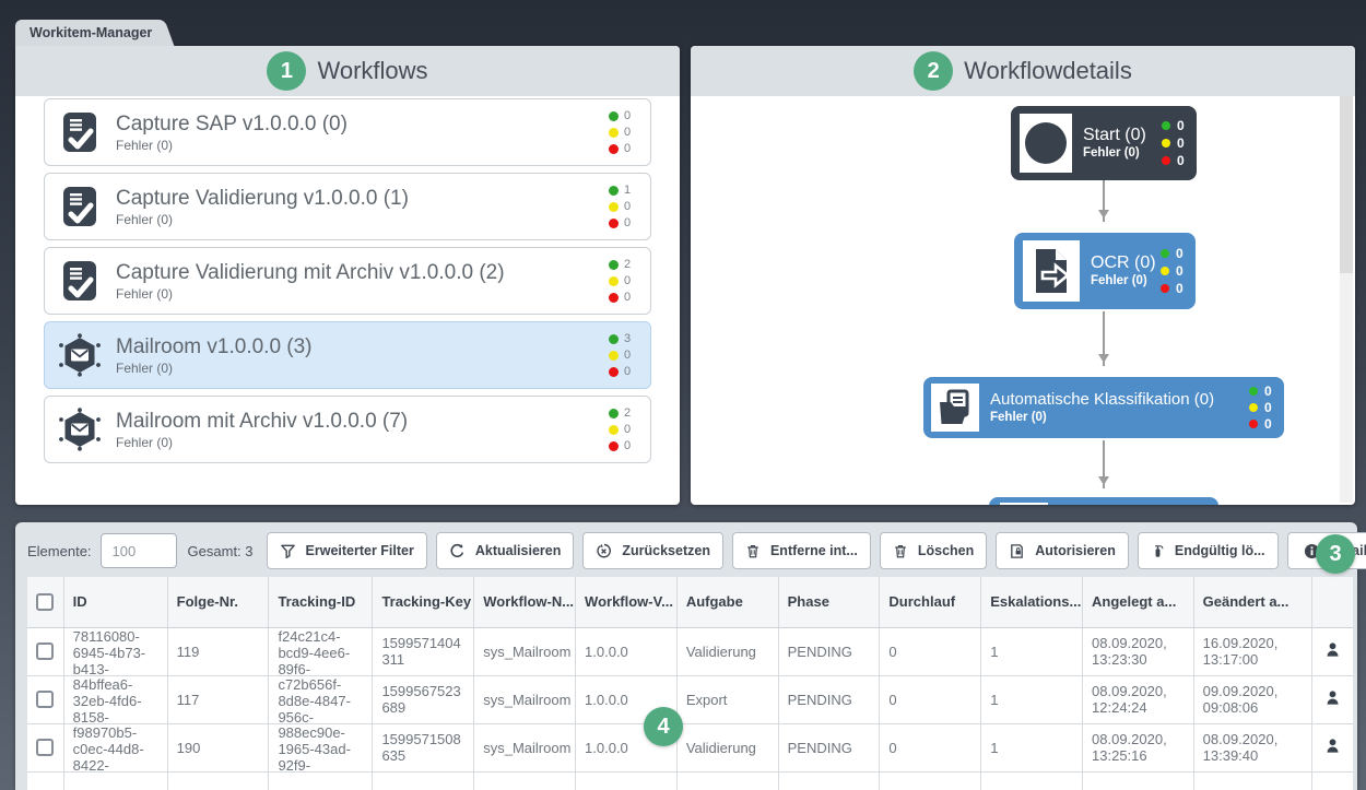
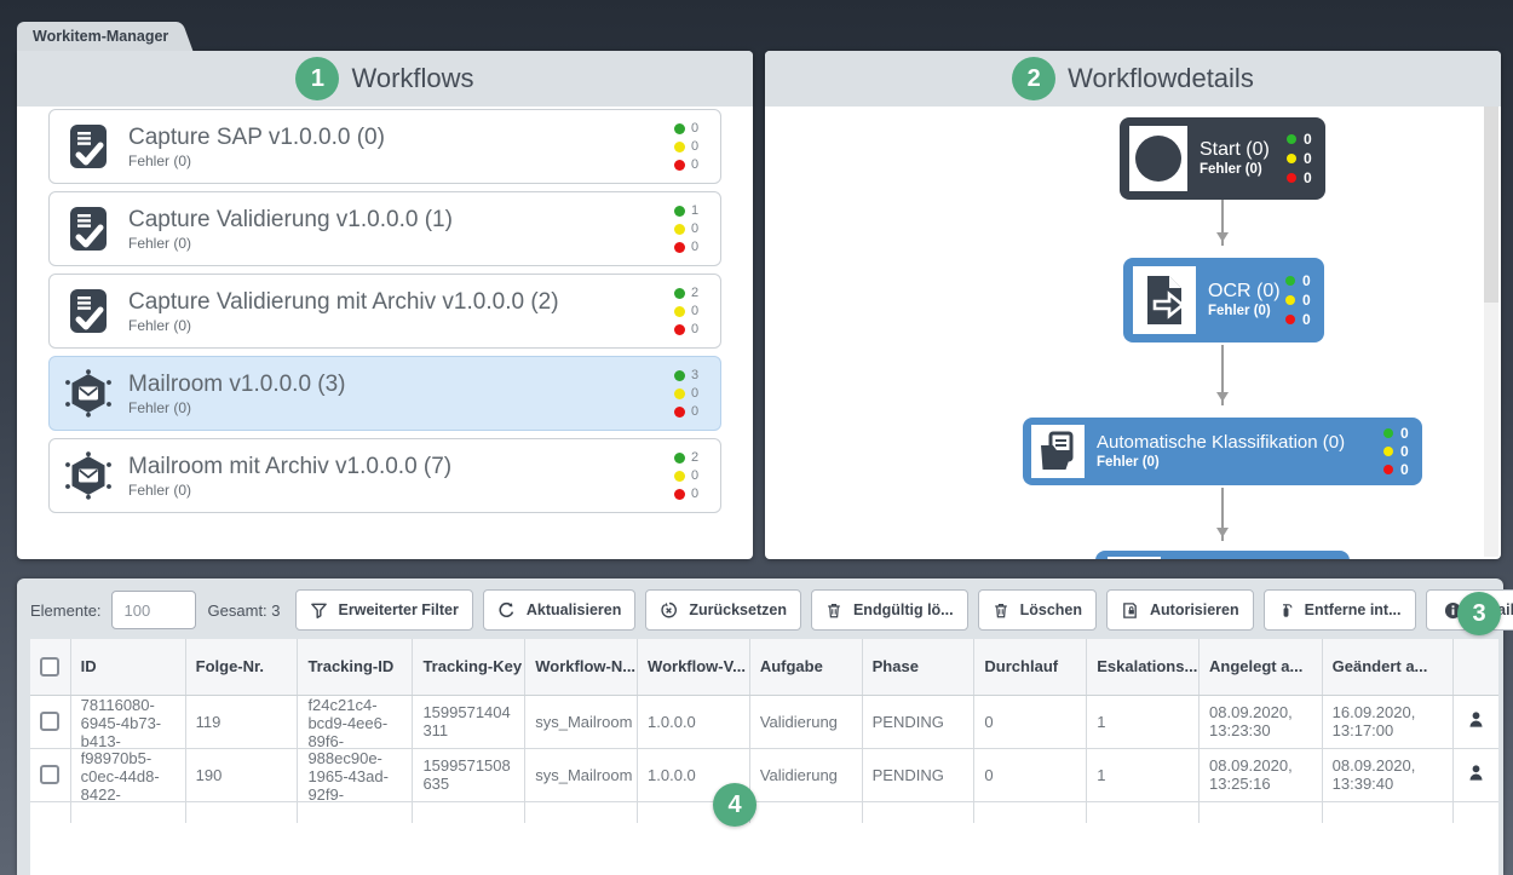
  Workitem-Manager
  1
  Workflows
  Capture SAP v1.0.0.0 (0)
  Fehler (0)
  0
  0
  0
  Capture Validierung v1.0.0.0 (1)
  Fehler (0)
  1
  0
  0
  Capture Validierung mit Archiv v1.0.0.0 (2)
  Fehler (0)
  2
  0
  0
  Mailroom v1.0.0.0 (3)
  Fehler (0)
  3
  0
  0
  Mailroom mit Archiv v1.0.0.0 (7)
  Fehler (0)
  2
  0
  0
  2
  Workflowdetails
  Start (0)
  Fehler (0)
  0
  0
  0
  OCR (0)
  Fehler (0)
  0
  0
  0
  Automatische Klassifikation (0)
  Fehler (0)
  0
  0
  0
  Elemente:
  100
  Gesamt: 3
  Erweiterter Filter
  Aktualisieren
  Zurücksetzen
- Entferne int...
+ Endgültig lö...
  Löschen
  Autorisieren
- Endgültig lö...
+ Entferne int...
  	ID	Folge-Nr.	Tracking-ID	Tracking-Key	Workflow-N...	Workflow-V...	Aufgabe	Phase	Durchlauf	Eskalations...	Angelegt a...	Geändert a...
  	78116080-6945-4b73-b413-	119	f24c21c4-bcd9-4ee6-89f6-	1599571404311	sys_Mailroom	1.0.0.0	Validierung	PENDING	0	1	08.09.2020, 13:23:30	16.09.2020, 13:17:00
- 	84bffea6-32eb-4fd6-8158-	117	c72b656f-8d8e-4847-956c-	1599567523689	sys_Mailroom	1.0.0.0	Export	PENDING	0	1	08.09.2020, 12:24:24	09.09.2020, 09:08:06
  	f98970b5-c0ec-44d8-8422-	190	988ec90e-1965-43ad-92f9-	1599571508635	sys_Mailroom	1.0.0.0	Validierung	PENDING	0	1	08.09.2020, 13:25:16	08.09.2020, 13:39:40
  3
  4
